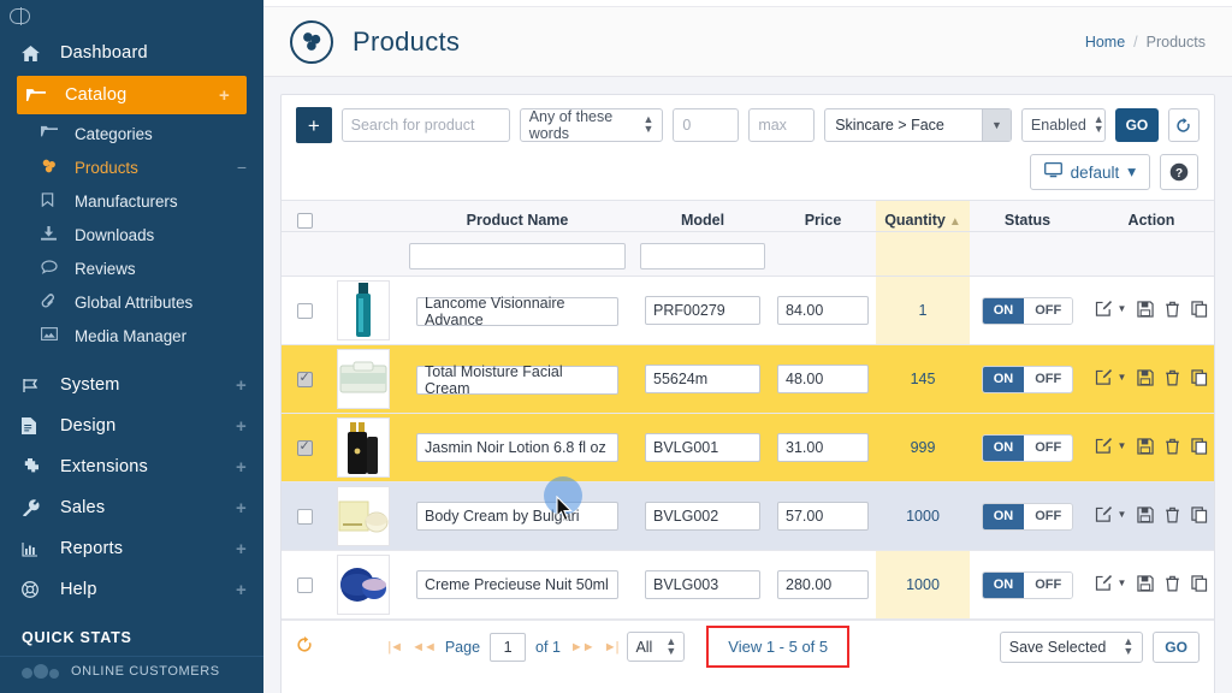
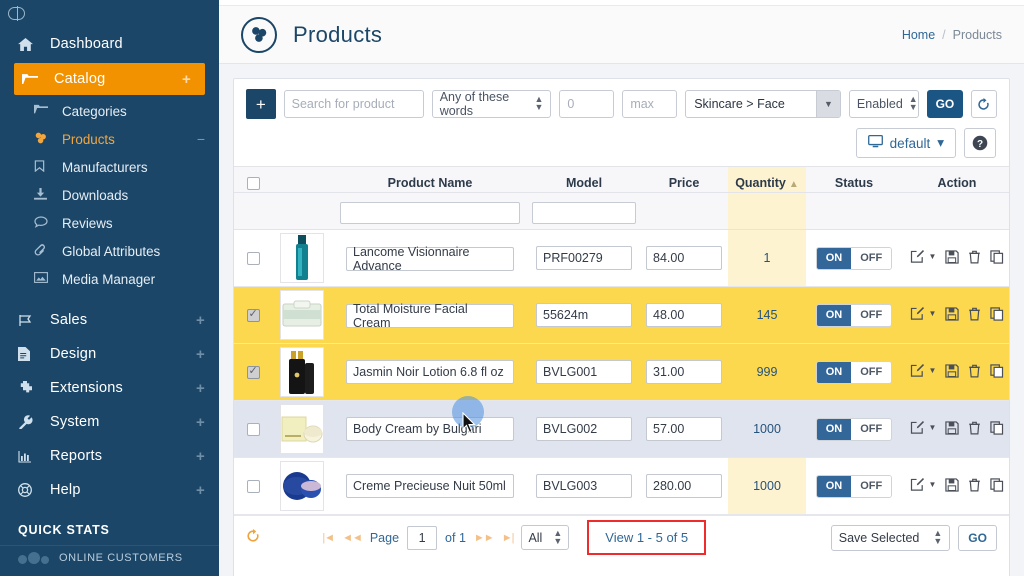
  Dashboard
  Catalog
  +
  Categories
  Products
  −
  Manufacturers
  Downloads
  Reviews
  Global Attributes
  Media Manager
- System
+ Sales
  +
  Design
  +
  Extensions
  +
- Sales
+ System
  +
  Reports
  +
  Help
  +
  QUICK STATS
  ONLINE CUSTOMERS
  Products
  Home
  /
  Products
  +
  Search for product
  Any of these words
  ▲
  ▼
  0
  max
  Skincare > Face
  ▼
  Enabled
  ▲
  ▼
  GO
  default
  ▾
  ?
  		Product Name	Model	Price	Quantity ▲	Status	Action
  		Lancome Visionnaire Advance	PRF00279	84.00	1	ON OFF	▼
  		Total Moisture Facial Cream	55624m	48.00	145	ON OFF	▼
  		Jasmin Noir Lotion 6.8 fl oz	BVLG001	31.00	999	ON OFF	▼
  		Body Cream by Bulgri	BVLG002	57.00	1000	ON OFF	▼
  		Creme Precieuse Nuit 50ml	BVLG003	280.00	1000	ON OFF	▼
  |◄
  ◄◄
  Page
  1
  of 1
  ►►
  ►|
  All
  ▲
  ▼
  View 1 - 5 of 5
  Save Selected
  ▲
  ▼
  GO
